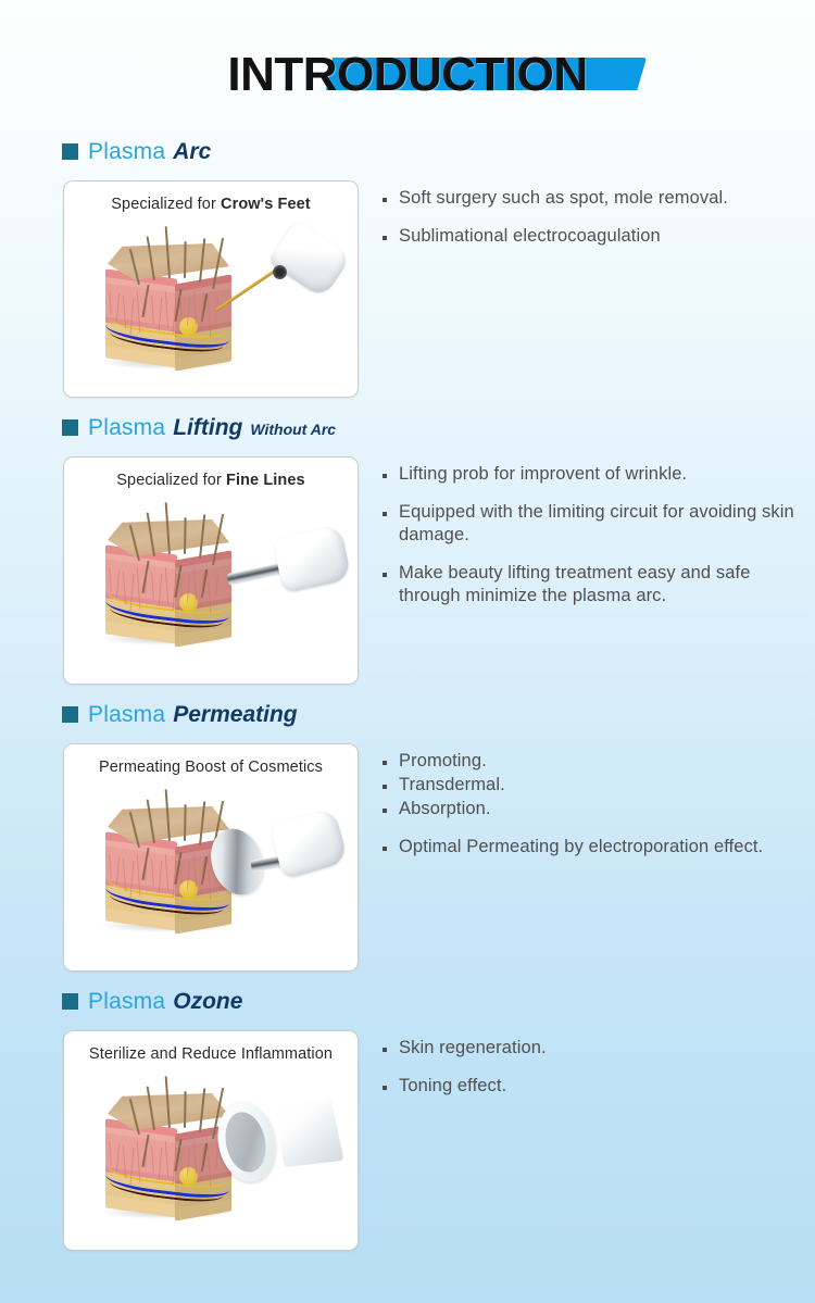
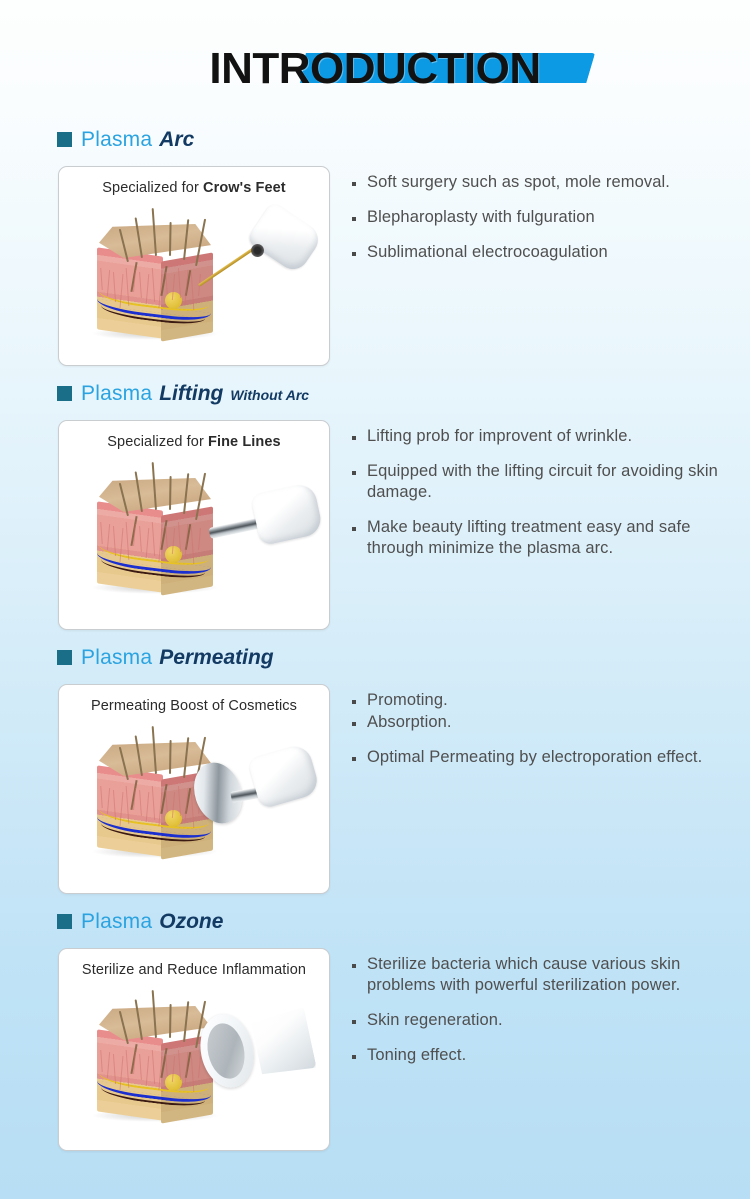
  INTRODUCTION
  Plasma
  Arc
  Specialized for Crow's Feet
  Soft surgery such as spot, mole removal.
+ Blepharoplasty with fulguration
  Sublimational electrocoagulation
  Plasma
  Lifting
  Without Arc
  Specialized for Fine Lines
  Lifting prob for improvent of wrinkle.
- Equipped with the limiting circuit for avoiding skin damage.
+ Equipped with the lifting circuit for avoiding skin damage.
  Make beauty lifting treatment easy and safe through minimize the plasma arc.
  Plasma
  Permeating
  Permeating Boost of Cosmetics
  Promoting.
- Transdermal.
  Absorption.
  Optimal Permeating by electroporation effect.
  Plasma
  Ozone
  Sterilize and Reduce Inflammation
+ Sterilize bacteria which cause various skin problems with powerful sterilization power.
  Skin regeneration.
  Toning effect.
